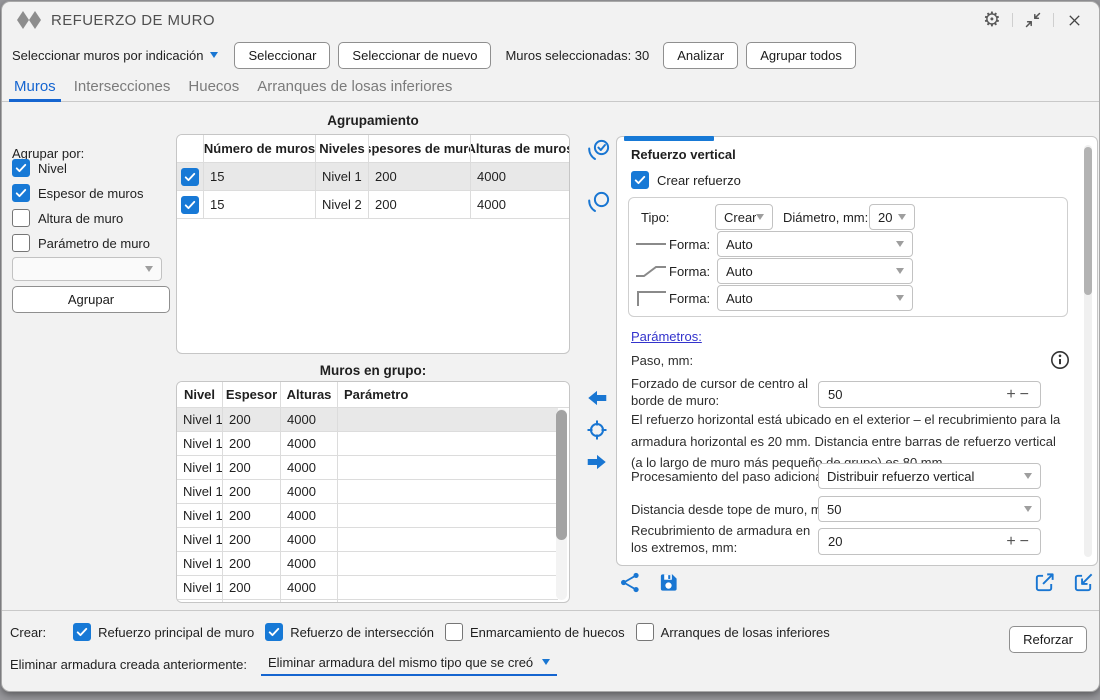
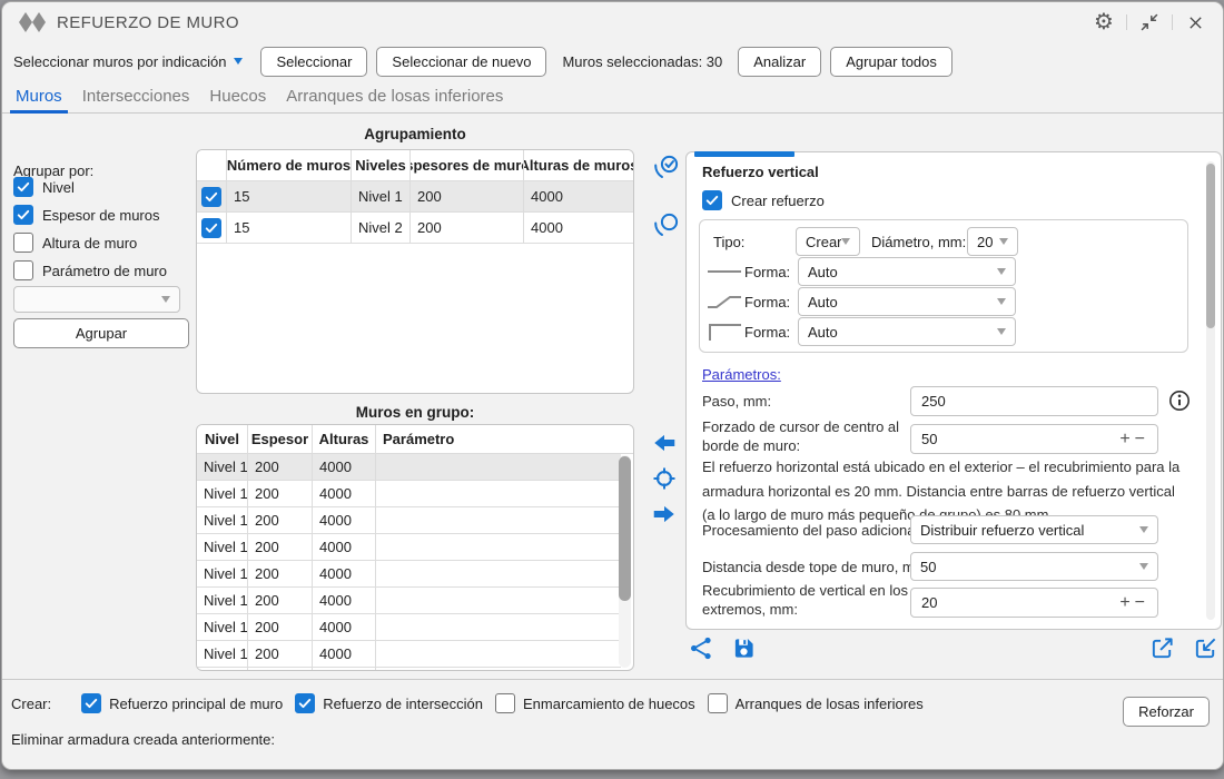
  REFUERZO DE MURO
  ⚙
  Seleccionar muros por indicación
  Seleccionar
  Seleccionar de nuevo
  Muros seleccionadas: 30
  Analizar
  Agrupar todos
  Muros
  Intersecciones
  Huecos
  Arranques de losas inferiores
  Agrupar por:
  Nivel
  Espesor de muros
  Altura de muro
  Parámetro de muro
  Agrupar
  Agrupamiento
  Número de muros
  Niveles
  pesores de mur
  Alturas de muro
  15
  Nivel 1
  200
  4000
  15
  Nivel 2
  200
  4000
  Muros en grupo:
  Nivel
  Espesor
  Alturas
  Parámetro
  Nivel 1
  200
  4000
  Nivel 1
  200
  4000
  Nivel 1
  200
  4000
  Nivel 1
  200
  4000
  Nivel 1
  200
  4000
  Nivel 1
  200
  4000
  Nivel 1
  200
  4000
  Nivel 1
  200
  4000
  Refuerzo vertical
  Crear refuerzo
  Tipo:
  Crear
  Diámetro, mm:
  20
  Forma:
  Auto
  Forma:
  Auto
  Forma:
  Auto
  Parámetros:
  Paso, mm:
+ 250
  Forzado de cursor de centro al borde de muro:
  50
  +
  −
  El refuerzo horizontal está ubicado en el exterior – el recubrimiento para la armadura horizontal es 20 mm. Distancia entre barras de refuerzo vertical (a lo largo de muro más pequeño
  Procesamiento del paso adicion
  Distribuir refuerzo vertical
  Distancia desde tope de muro, m
  50
- Recubrimiento de armadura en los extremos, mm:
+ Recubrimiento de vertical en los extremos, mm:
  20
  +
  −
  Crear:
  Refuerzo principal de muro
  Refuerzo de intersección
  Enmarcamiento de huecos
  Arranques de losas inferiores
  Eliminar armadura creada anteriormente:
- Eliminar armadura del mismo tipo que se creó
  Reforzar
